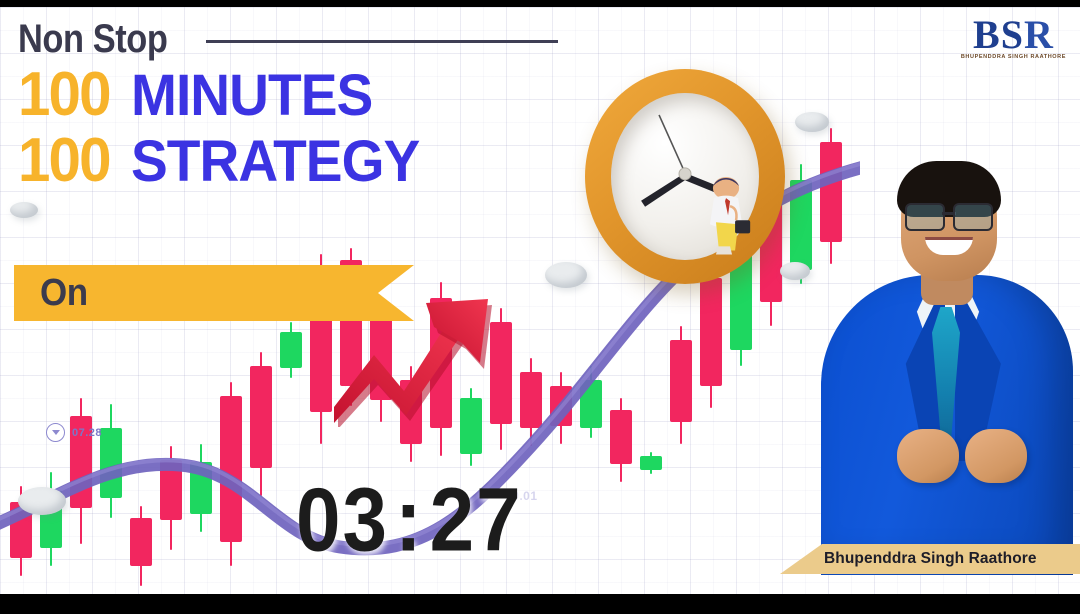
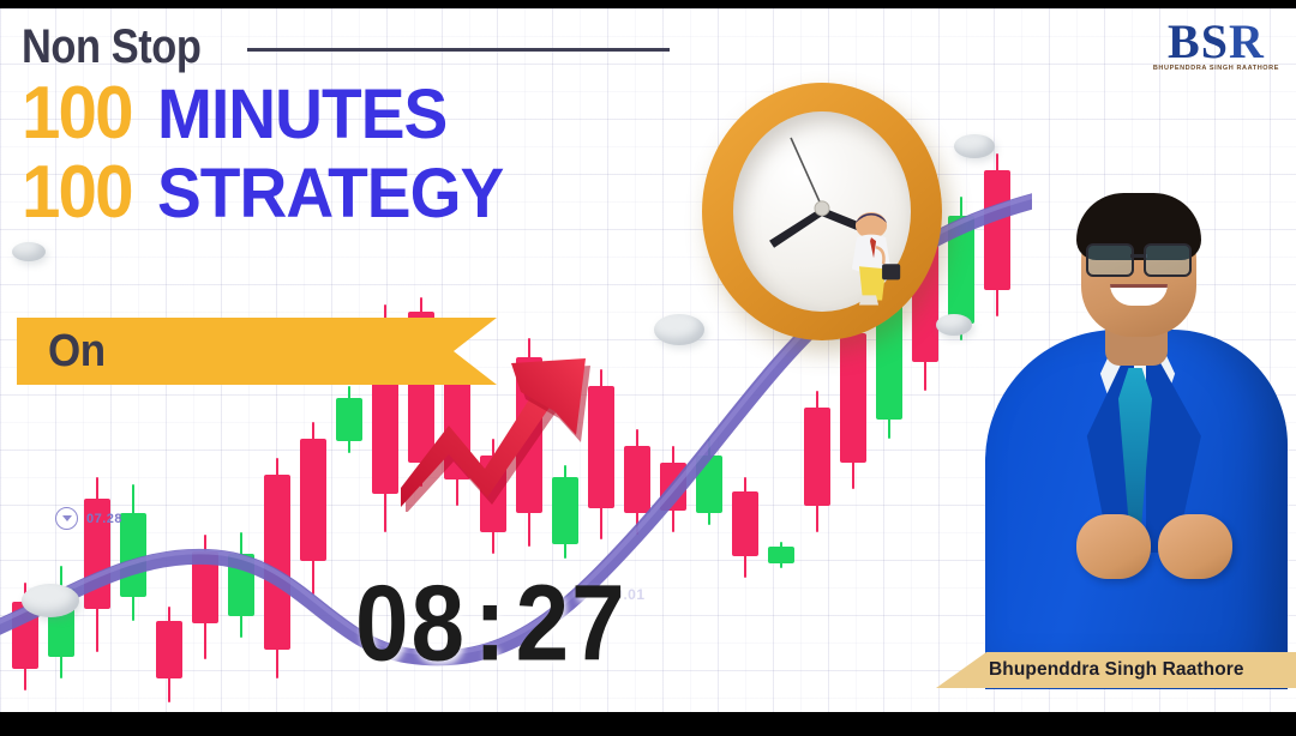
  07.28
  09.01
  Non Stop
  100
  MINUTES
  100
  STRATEGY
  On
  BSR
- 03:27
+ 08:27
  Bhupenddra Singh Raathore
